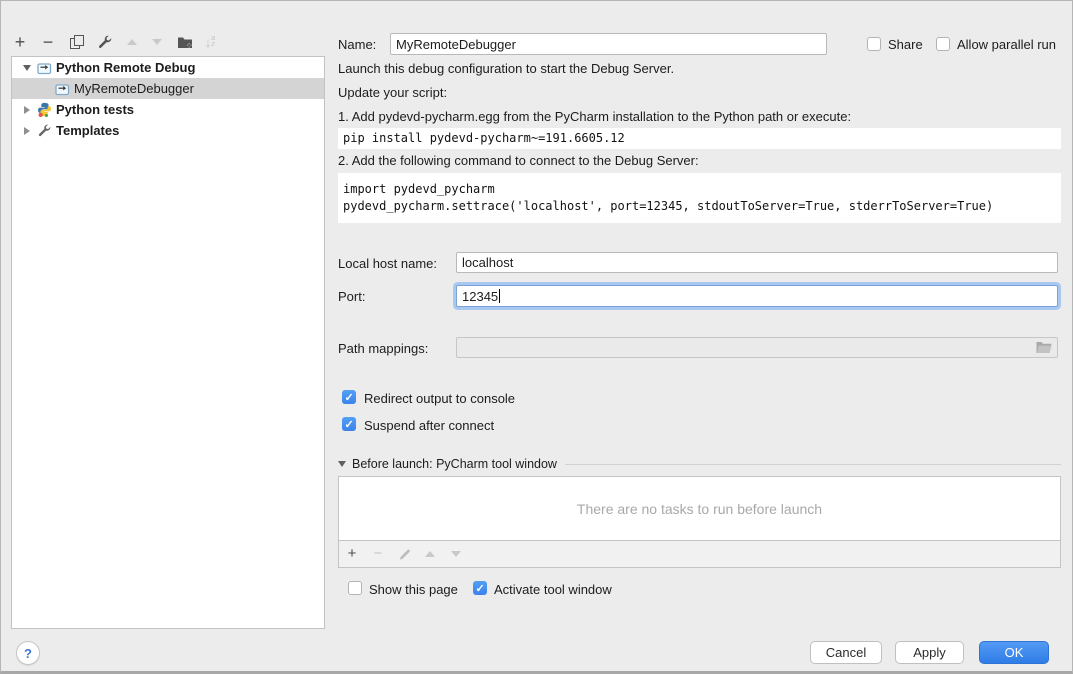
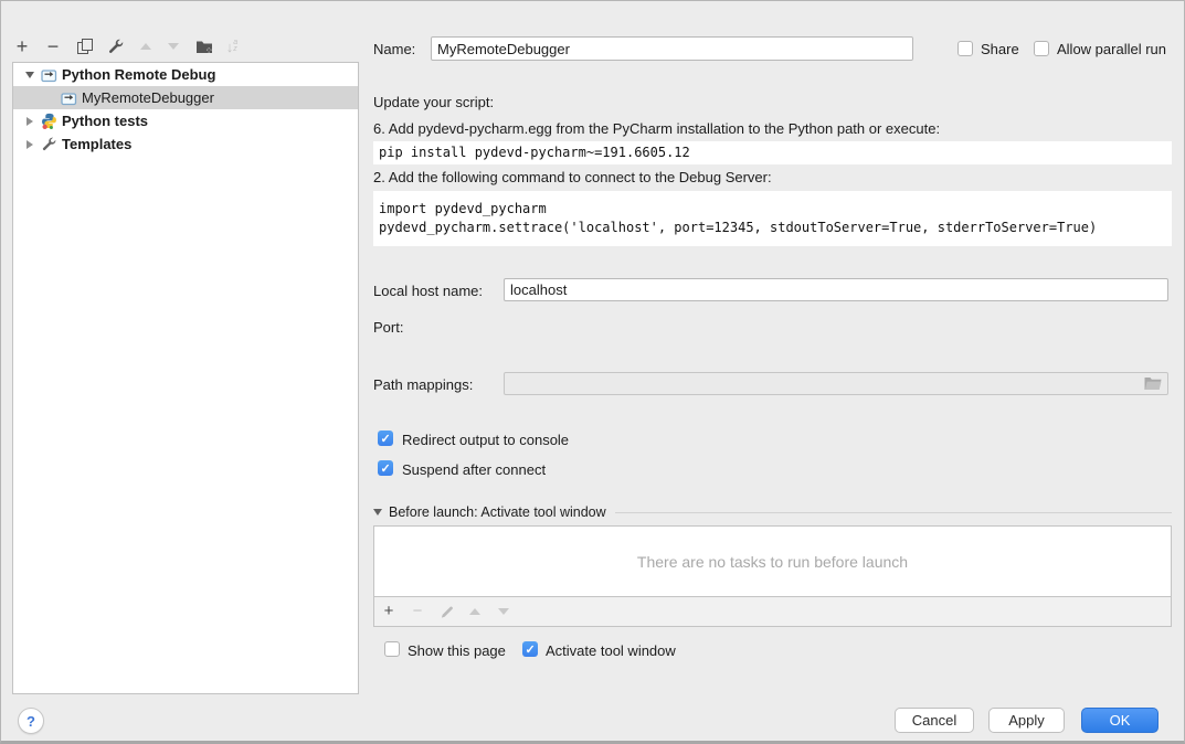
  +
  −
  ↓
  Python Remote Debug
  MyRemoteDebugger
  Python tests
  Templates
  Name:
  MyRemoteDebugger
  Share
  Allow parallel run
- Launch this debug configuration to start the Debug Server.
  Update your script:
- 1. Add pydevd-pycharm.egg from the PyCharm installation to the Python path or execute:
+ 6. Add pydevd-pycharm.egg from the PyCharm installation to the Python path or execute:
  pip install pydevd-pycharm~=191.6605.12
  2. Add the following command to connect to the Debug Server:
  import pydevd_pycharm
  pydevd_pycharm.settrace('localhost', port=12345, stdoutToServer=True, stderrToServer=True)
  Local host name:
  localhost
  Port:
- 12345
  Path mappings:
  Redirect output to console
  Suspend after connect
- Before launch: PyCharm tool window
+ Before launch: Activate tool window
  There are no tasks to run before launch
  +
  −
  Show this page
  Activate tool window
  ?
  Cancel
  Apply
  OK
